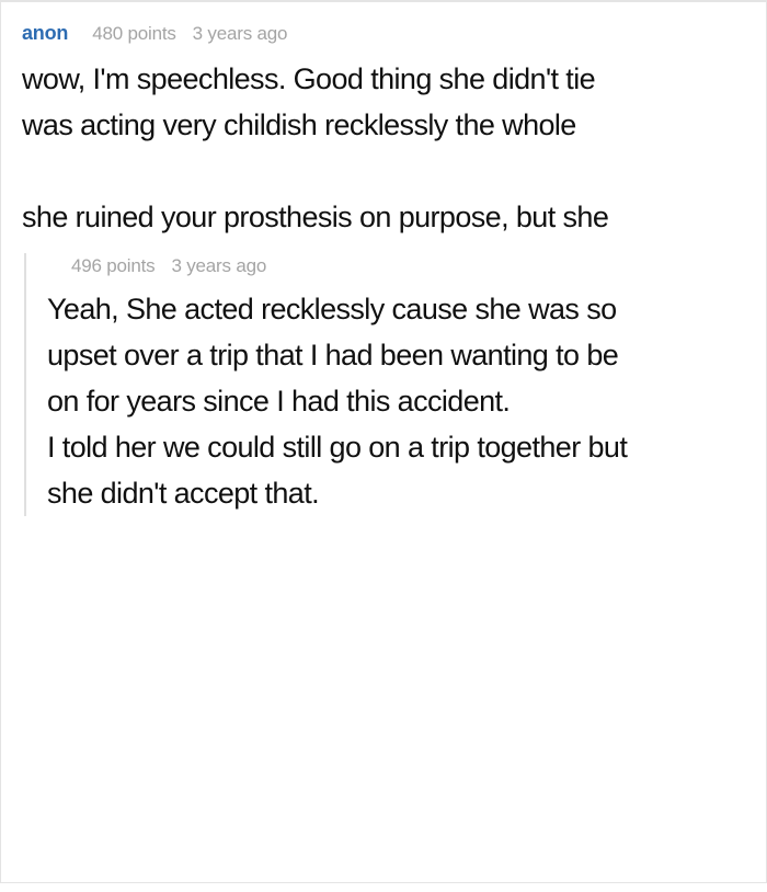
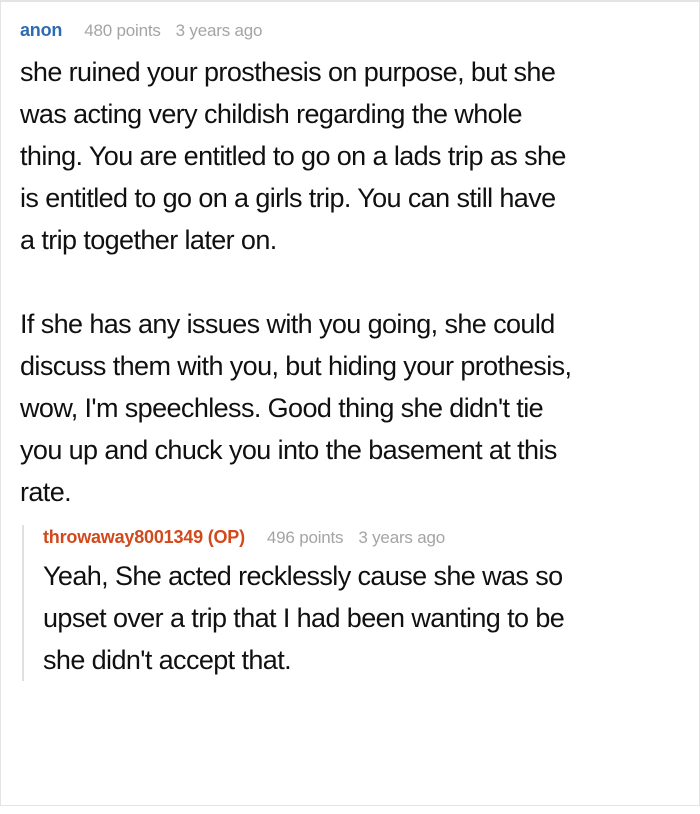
  anon
  480 points
  3 years ago
- wow, I'm speechless. Good thing she didn't tie
+ she ruined your prosthesis on purpose, but she
- was acting very childish recklessly the whole
+ was acting very childish regarding the whole
+ thing. You are entitled to go on a lads trip as she
+ is entitled to go on a girls trip. You can still have
+ a trip together later on.
+ If she has any issues with you going, she could
+ discuss them with you, but hiding your prothesis,
- she ruined your prosthesis on purpose, but she
+ wow, I'm speechless. Good thing she didn't tie
+ you up and chuck you into the basement at this
+ rate.
+ throwaway8001349 (OP)
  496 points
  3 years ago
  Yeah, She acted recklessly cause she was so
  upset over a trip that I had been wanting to be
- on for years since I had this accident.
- I told her we could still go on a trip together but
  she didn't accept that.
